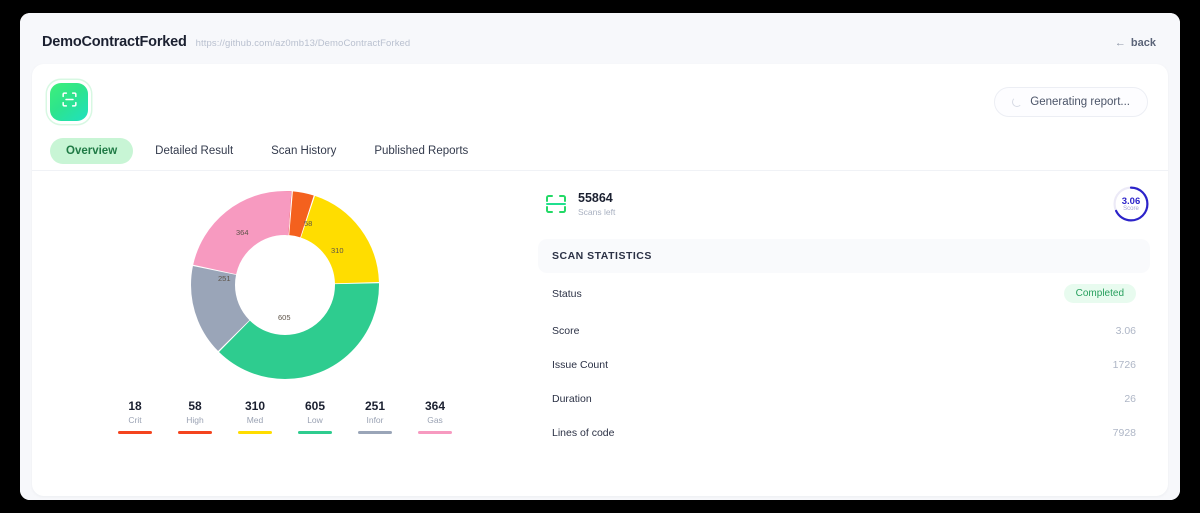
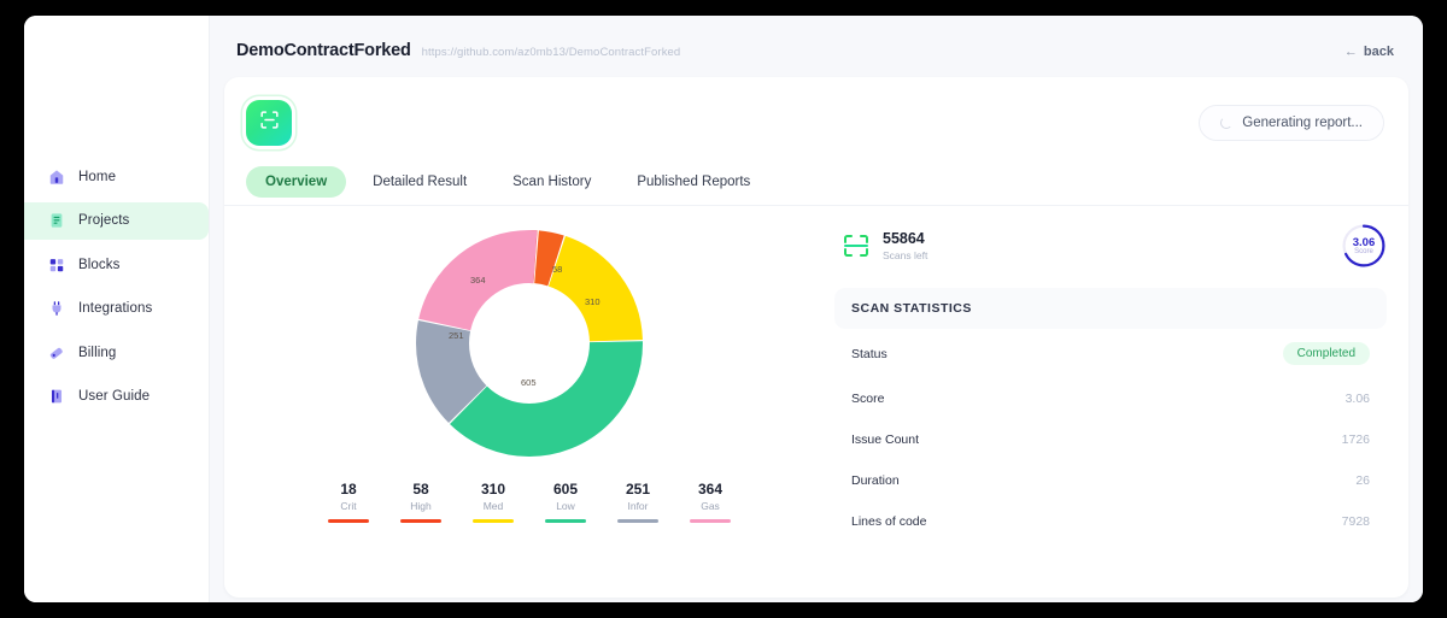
+ Home
+ Projects
+ Blocks
+ Integrations
+ Billing
+ User Guide
  DemoContractForked
  https://github.com/az0mb13/DemoContractForked
  ←
  back
  Generating report...
  Overview
  Detailed Result
  Scan History
  Published Reports
  58
  310
  605
  251
  364
  18
  Crit
  58
  High
  310
  Med
  605
  Low
  251
  Infor
  364
  Gas
  55864
  Scans left
  3.06
  SCAN STATISTICS
  Status
  Completed
  Score
  3.06
  Issue Count
  1726
  Duration
  26
  Lines of code
  7928
